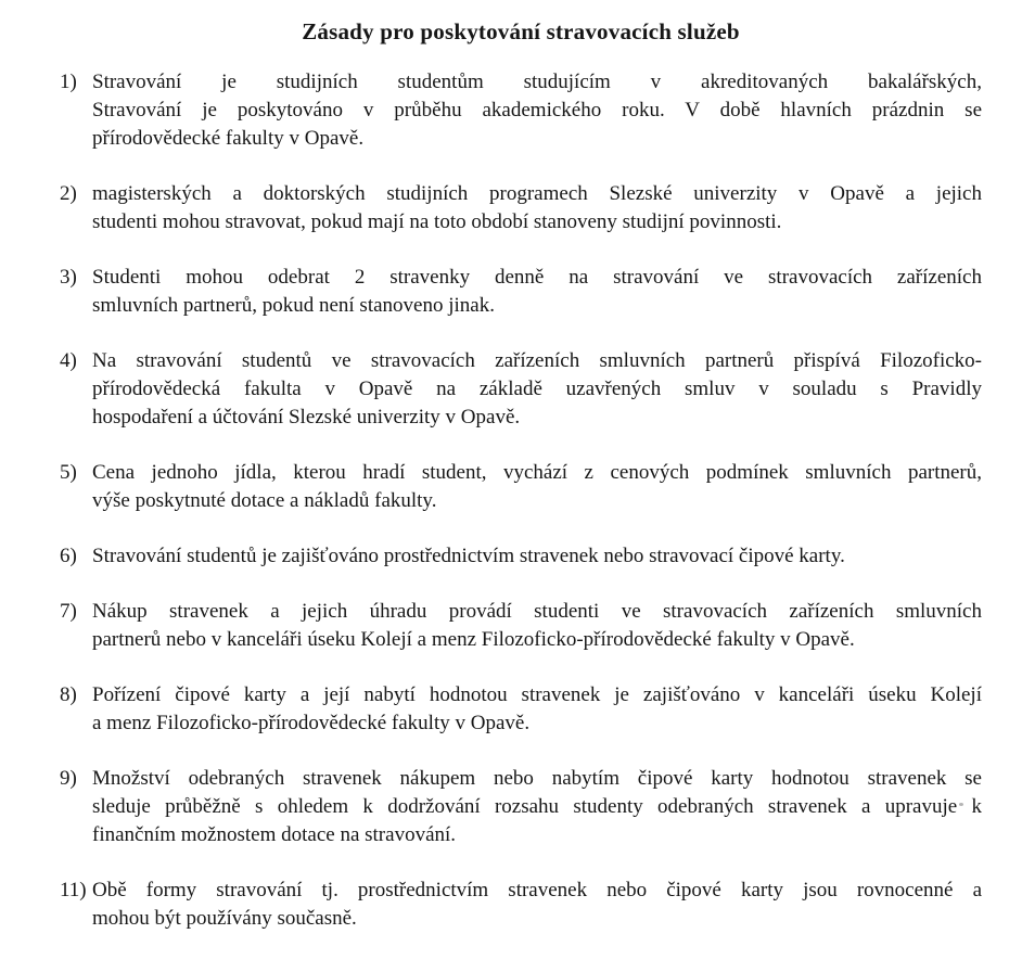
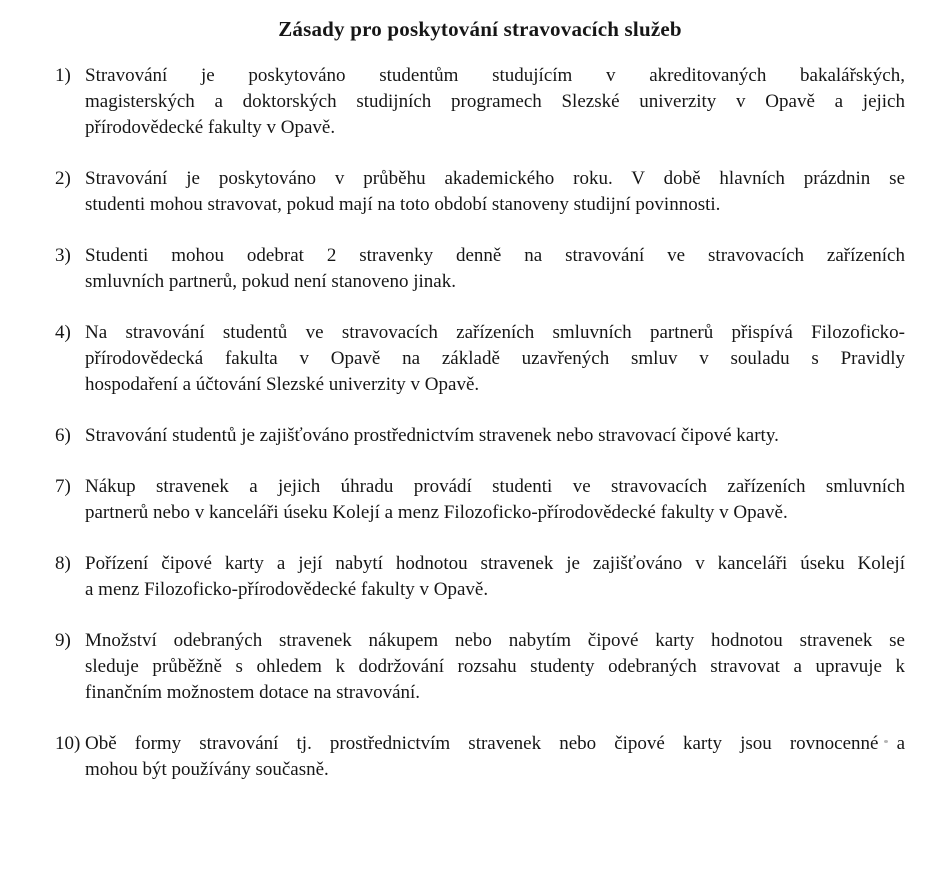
  Zásady pro poskytování stravovacích služeb
  1)
- Stravování je studijních studentům studujícím v akreditovaných bakalářských,
+ Stravování je poskytováno studentům studujícím v akreditovaných bakalářských,
- Stravování je poskytováno v průběhu akademického roku. V době hlavních prázdnin se
+ magisterských a doktorských studijních programech Slezské univerzity v Opavě a jejich
  přírodovědecké fakulty v Opavě.
  2)
- magisterských a doktorských studijních programech Slezské univerzity v Opavě a jejich
+ Stravování je poskytováno v průběhu akademického roku. V době hlavních prázdnin se
  studenti mohou stravovat, pokud mají na toto období stanoveny studijní povinnosti.
  3)
  Studenti mohou odebrat 2 stravenky denně na stravování ve stravovacích zařízeních
  smluvních partnerů, pokud není stanoveno jinak.
  4)
  Na stravování studentů ve stravovacích zařízeních smluvních partnerů přispívá Filozoficko-
  přírodovědecká fakulta v Opavě na základě uzavřených smluv v souladu s Pravidly
  hospodaření a účtování Slezské univerzity v Opavě.
- 5)
- Cena jednoho jídla, kterou hradí student, vychází z cenových podmínek smluvních partnerů,
- výše poskytnuté dotace a nákladů fakulty.
  6)
  Stravování studentů je zajišťováno prostřednictvím stravenek nebo stravovací čipové karty.
  7)
  Nákup stravenek a jejich úhradu provádí studenti ve stravovacích zařízeních smluvních
  partnerů nebo v kanceláři úseku Kolejí a menz Filozoficko-přírodovědecké fakulty v Opavě.
  8)
  Pořízení čipové karty a její nabytí hodnotou stravenek je zajišťováno v kanceláři úseku Kolejí
  a menz Filozoficko-přírodovědecké fakulty v Opavě.
  9)
  Množství odebraných stravenek nákupem nebo nabytím čipové karty hodnotou stravenek se
- sleduje průběžně s ohledem k dodržování rozsahu studenty odebraných stravenek a upravuje k
+ sleduje průběžně s ohledem k dodržování rozsahu studenty odebraných stravovat a upravuje k
  finančním možnostem dotace na stravování.
- 11)
+ 10)
  Obě formy stravování tj. prostřednictvím stravenek nebo čipové karty jsou rovnocenné a
  mohou být používány současně.
